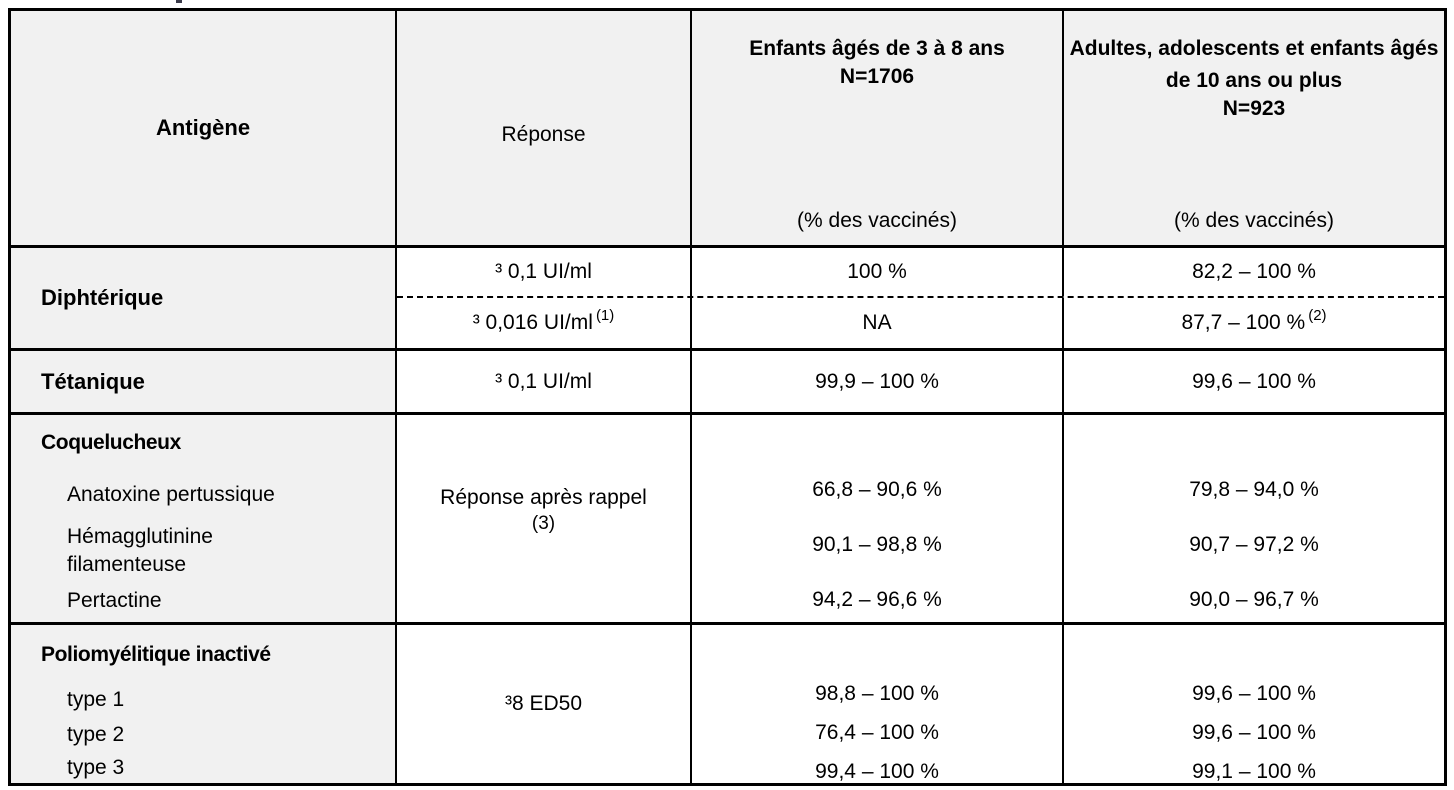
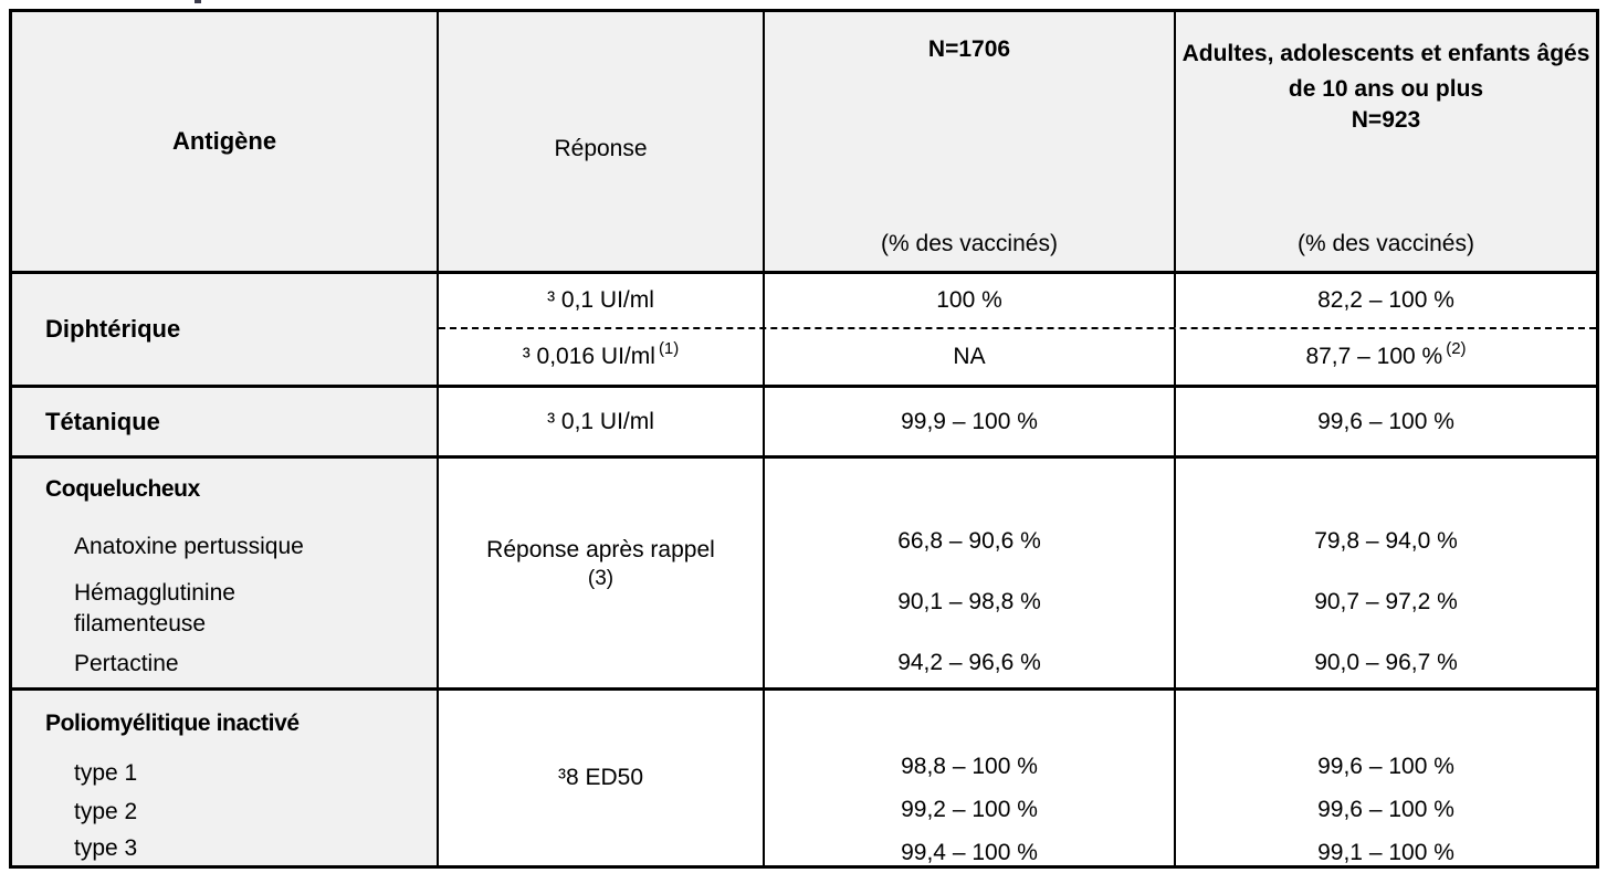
  Antigène
  Réponse
- Enfants âgés de 3 à 8 ans
  N=1706
  (% des vaccinés)
  Adultes, adolescents et enfants âgés de 10 ans ou plus
  N=923
  (% des vaccinés)
  Diphtérique
  ³ 0,1 UI/ml
  100 %
  82,2 – 100 %
  ³ 0,016 UI/ml
  (1)
  NA
  87,7 – 100 %
  (2)
  Tétanique
  ³ 0,1 UI/ml
  99,9 – 100 %
  99,6 – 100 %
  Coquelucheux
  Anatoxine pertussique
  Hémagglutinine filamenteuse
  Pertactine
  Réponse après rappel
  (3)
  66,8 – 90,6 %
  90,1 – 98,8 %
  94,2 – 96,6 %
  79,8 – 94,0 %
  90,7 – 97,2 %
  90,0 – 96,7 %
  Poliomyélitique inactivé
  type 1
  type 2
  type 3
  ³8 ED50
  98,8 – 100 %
- 76,4 – 100 %
+ 99,2 – 100 %
  99,4 – 100 %
  99,6 – 100 %
  99,6 – 100 %
  99,1 – 100 %
